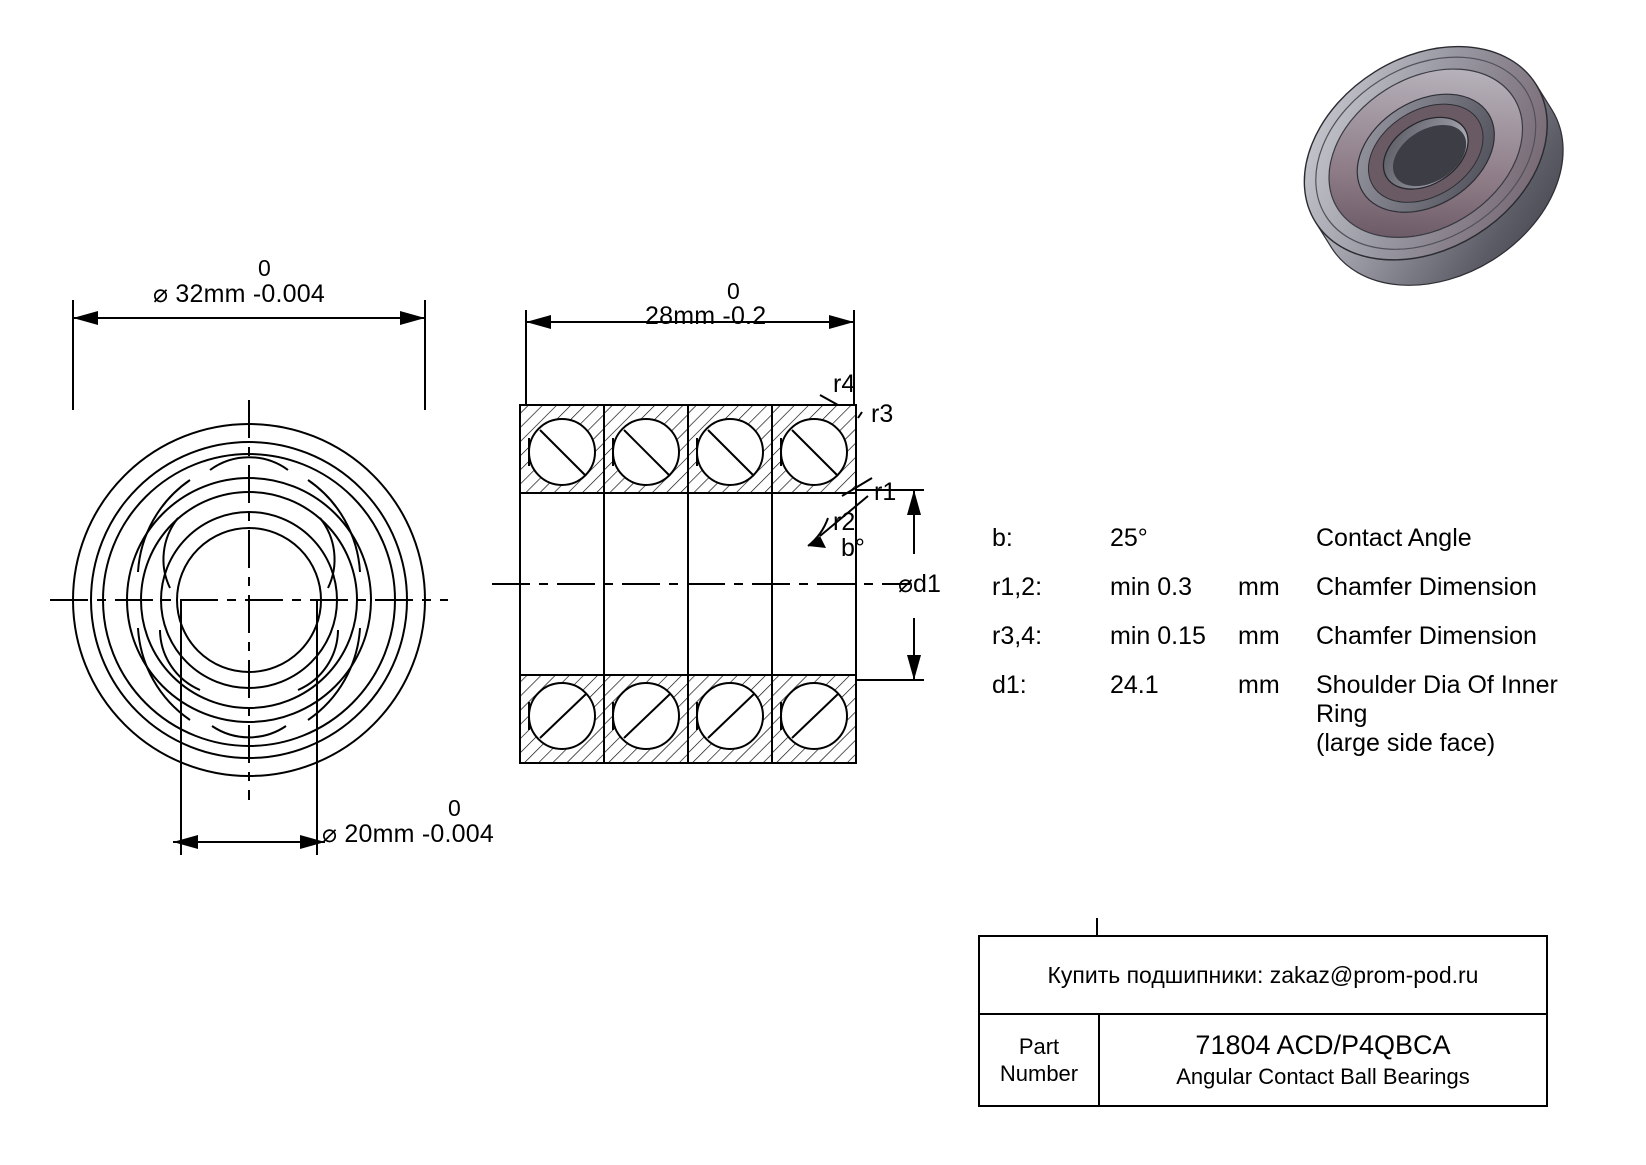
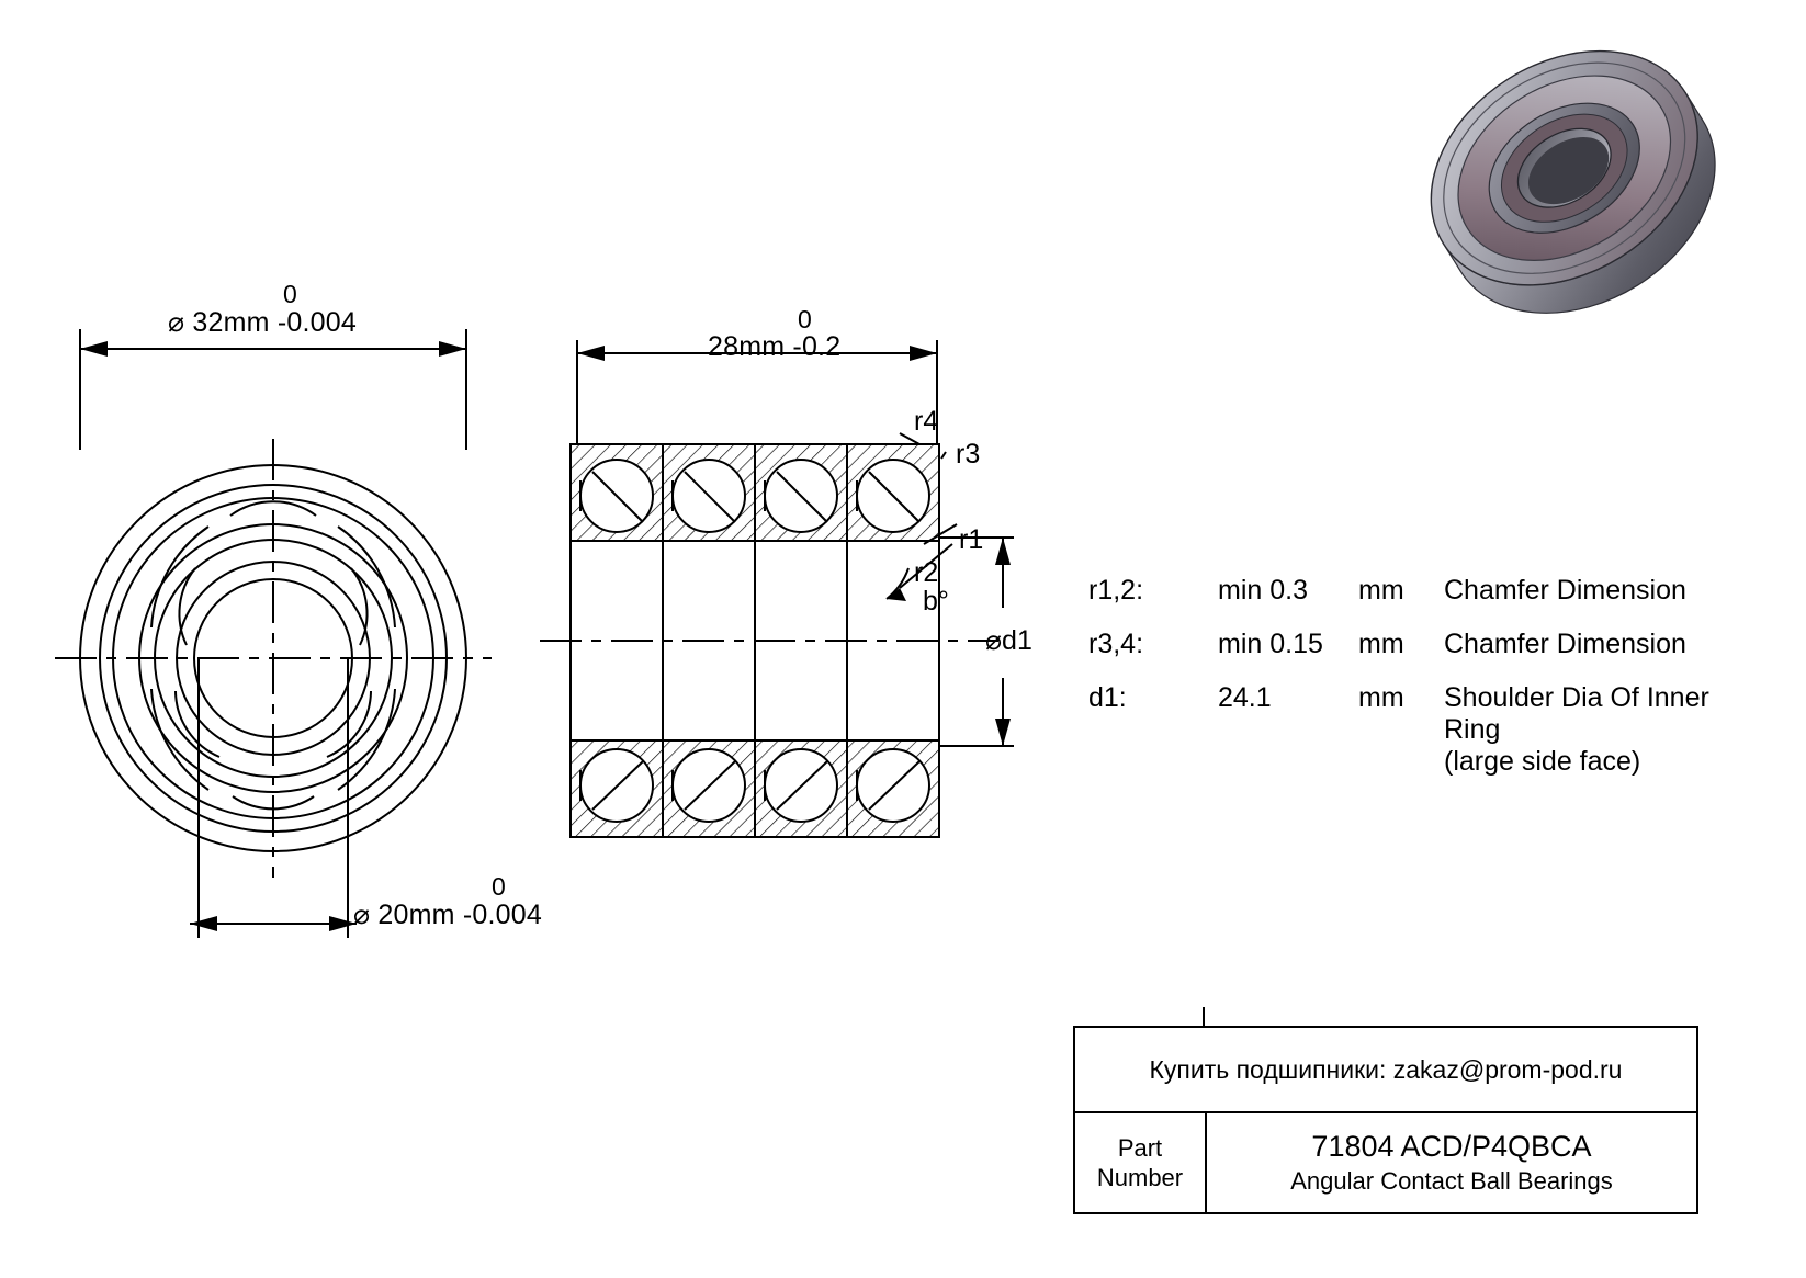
  0
  ⌀ 32mm -0.004
  0
  ⌀ 20mm -0.004
  0
  28mm -0.2
  r4
  r3
  r1
  r2
  b°
  ⌀d1
- b:
- 25°
- Contact Angle
  r1,2:
  min 0.3
  mm
  Chamfer Dimension
  r3,4:
  min 0.15
  mm
  Chamfer Dimension
  d1:
  24.1
  mm
  Shoulder Dia Of Inner Ring
  (large side face)
  Купить подшипники: zakaz@prom-pod.ru
  Part
  Number
  71804 ACD/P4QBCA
  Angular Contact Ball Bearings
